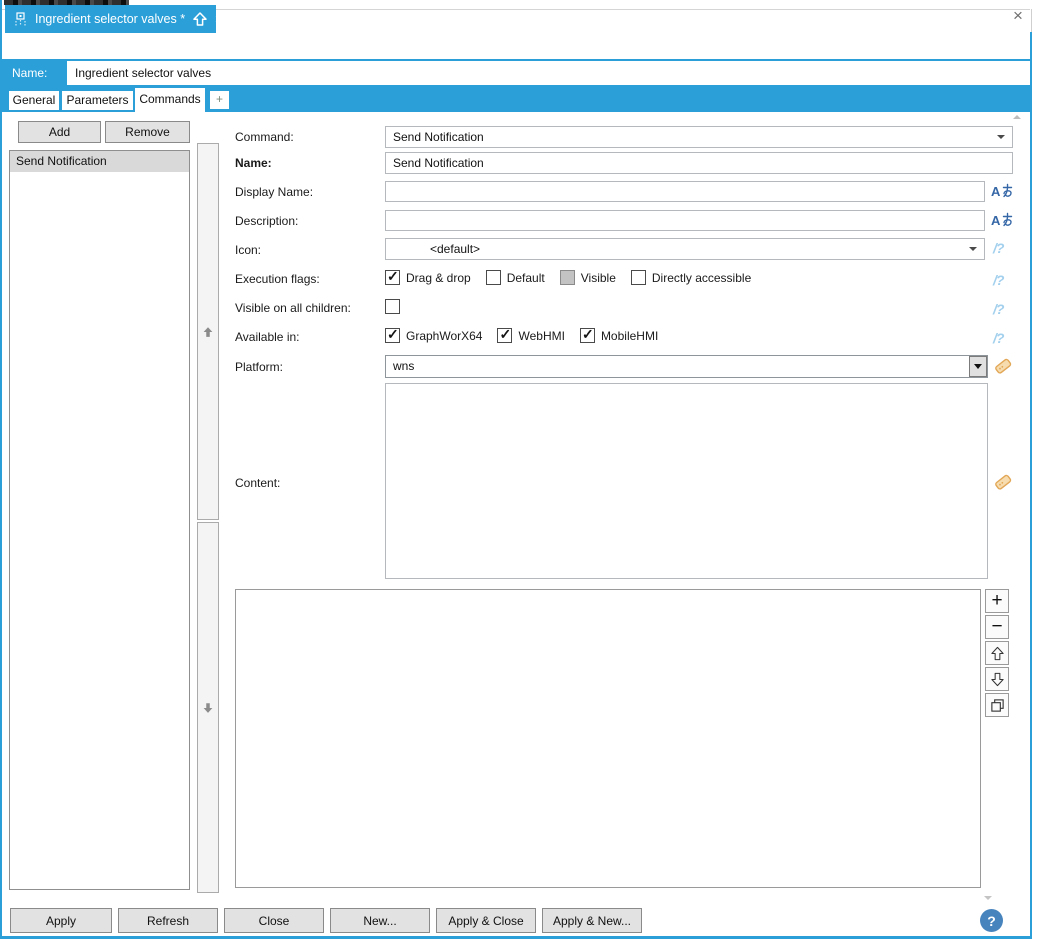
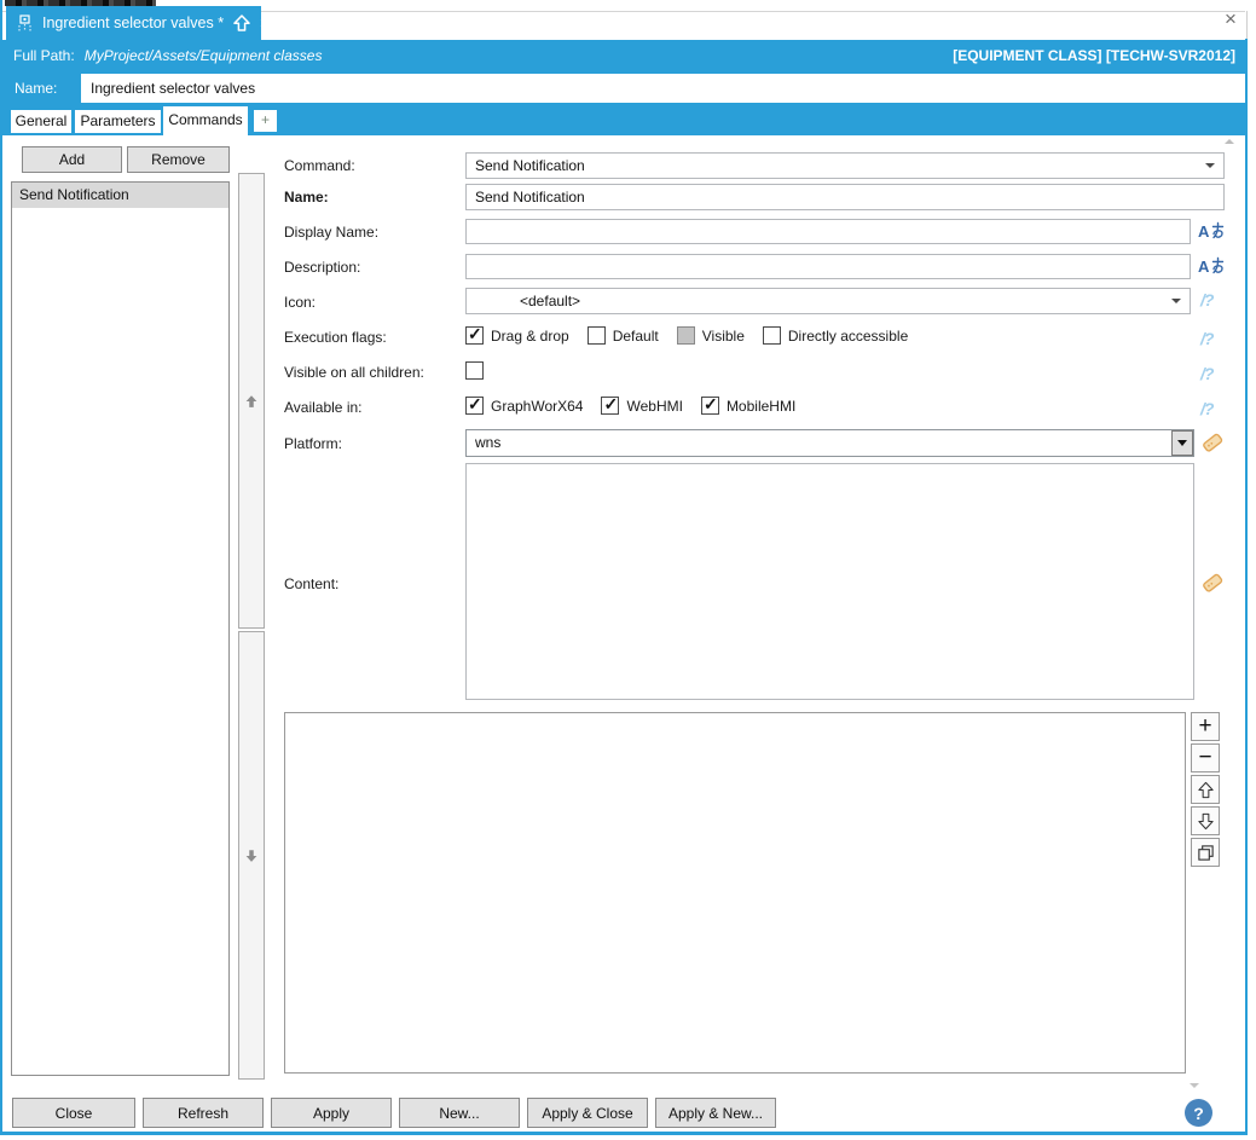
  ×
  Ingredient selector valves *
  ×
+ Full Path:
+ MyProject/Assets/Equipment classes
+ [EQUIPMENT CLASS] [TECHW-SVR2012]
  Name:
  Ingredient selector valves
  General
  Parameters
  Commands
  +
  Add
  Remove
  Send Notification
  Command:
  Name:
  Display Name:
  Description:
  Icon:
  Execution flags:
  Visible on all children:
  Available in:
  Platform:
  Content:
  Send Notification
  Send Notification
  A
  A
  <default>
  /?
  Drag & drop
  Default
  Visible
  Directly accessible
  /?
  /?
  GraphWorX64
  WebHMI
  MobileHMI
  /?
  wns
  +
  −
- Apply
+ Close
  Refresh
- Close
+ Apply
  New...
  Apply & Close
  Apply & New...
  ?
